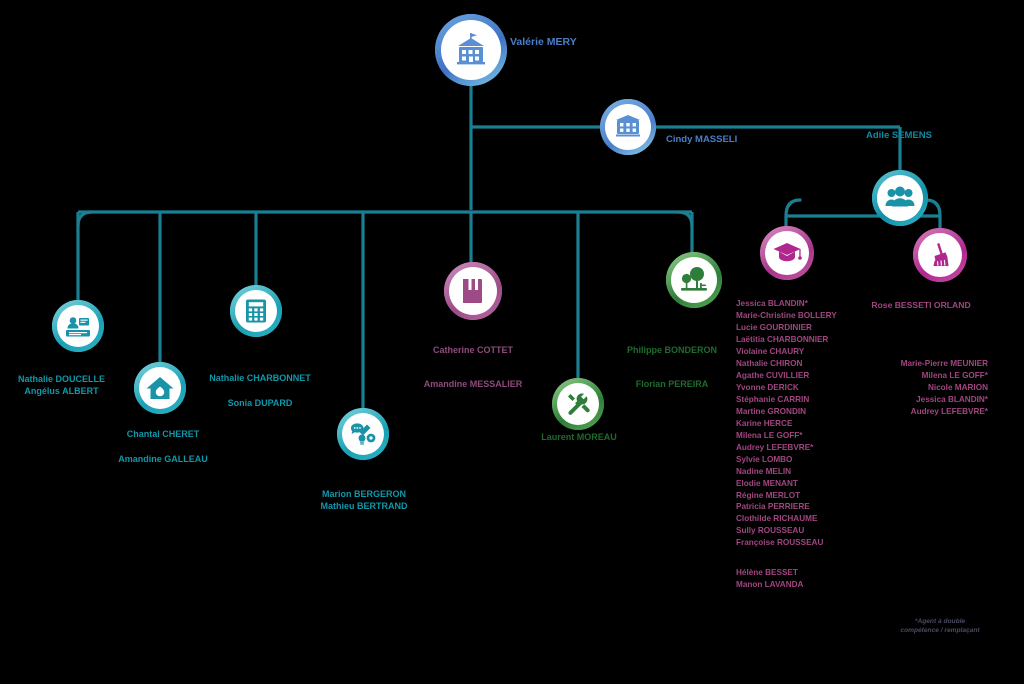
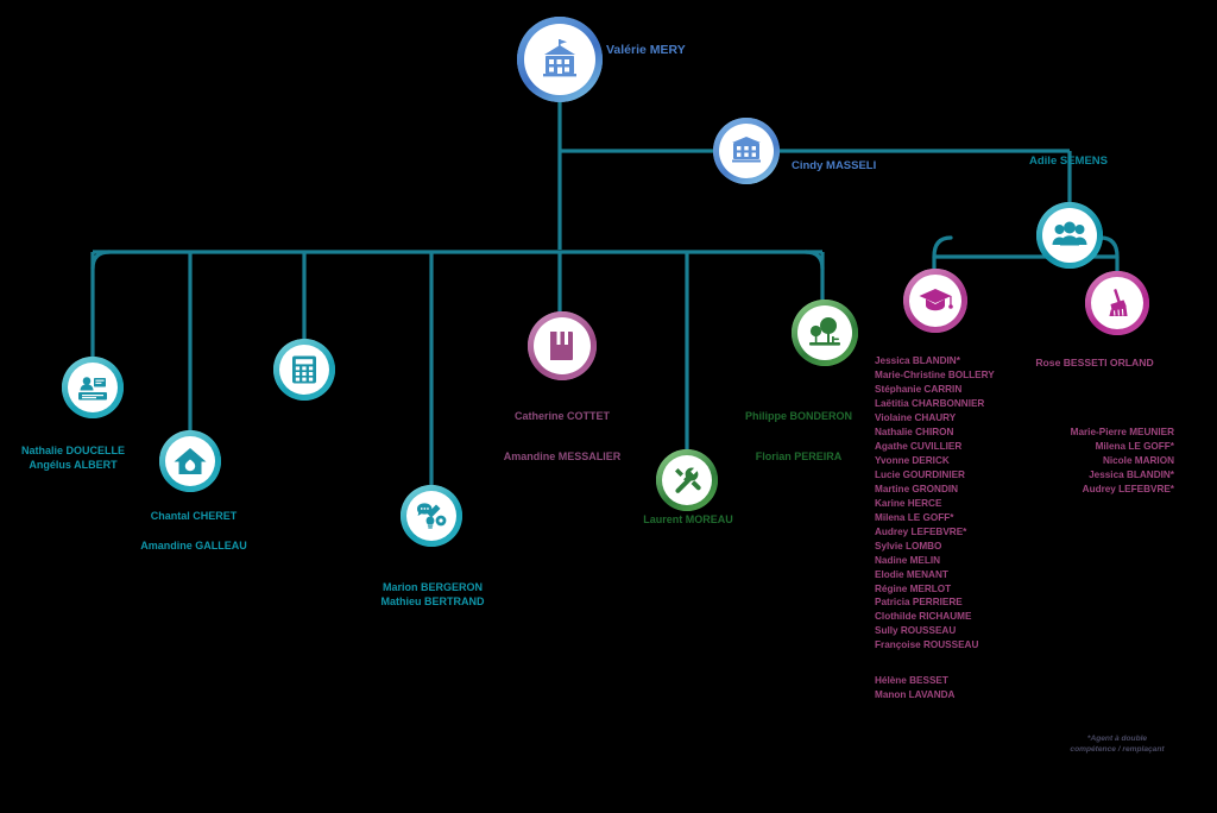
  Valérie MERY
  Cindy MASSELI
  Adile SEMENS
  Nathalie DOUCELLE
  Angélus ALBERT
  Chantal CHERET
  Amandine GALLEAU
- Nathalie CHARBONNET
- Sonia DUPARD
  Marion BERGERON
  Mathieu BERTRAND
  Catherine COTTET
  Amandine MESSALIER
  Laurent MOREAU
  Philippe BONDERON
  Florian PEREIRA
  Jessica BLANDIN*
  Marie-Christine BOLLERY
- Lucie GOURDINIER
+ Stéphanie CARRIN
  Laëtitia CHARBONNIER
  Violaine CHAURY
  Nathalie CHIRON
  Agathe CUVILLIER
  Yvonne DERICK
- Stéphanie CARRIN
+ Lucie GOURDINIER
  Martine GRONDIN
  Karine HERCE
  Milena LE GOFF*
  Audrey LEFEBVRE*
  Sylvie LOMBO
  Nadine MELIN
  Elodie MENANT
  Régine MERLOT
  Patricia PERRIERE
  Clothilde RICHAUME
  Sully ROUSSEAU
  Françoise ROUSSEAU
  Hélène BESSET
  Manon LAVANDA
  Rose BESSETI ORLAND
  Marie-Pierre MEUNIER
  Milena LE GOFF*
  Nicole MARION
  Jessica BLANDIN*
  Audrey LEFEBVRE*
